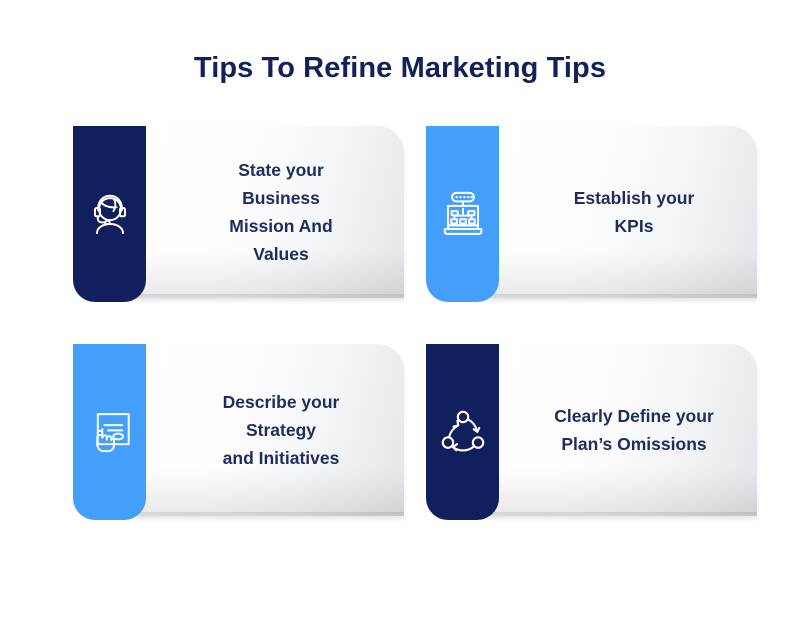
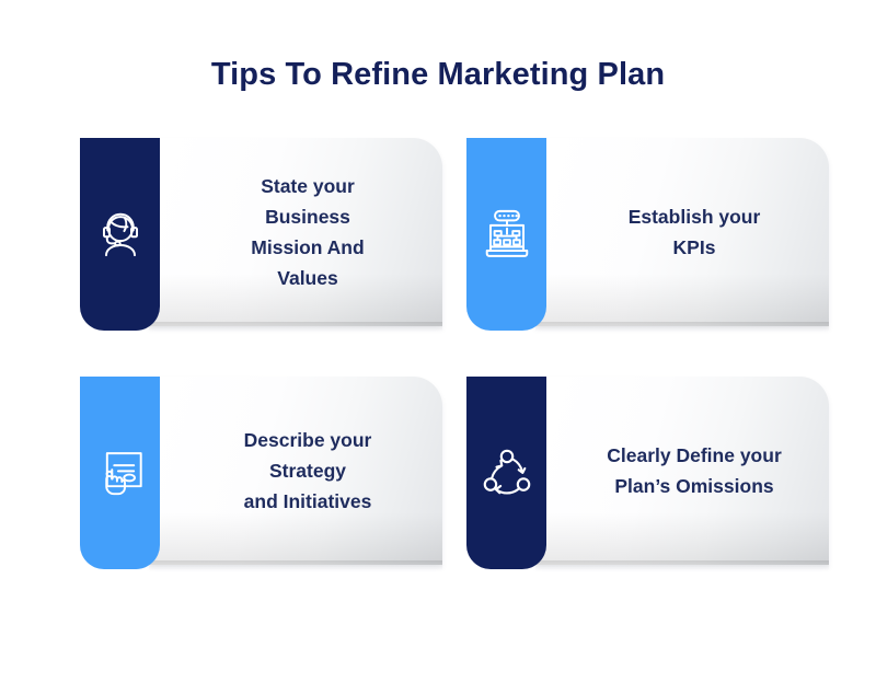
- Tips To Refine Marketing Tips
+ Tips To Refine Marketing Plan
  State your
  Business
  Mission And
  Values
  Establish your
  KPIs
  Describe your
  Strategy
  and Initiatives
  Clearly Define your
  Plan’s Omissions
